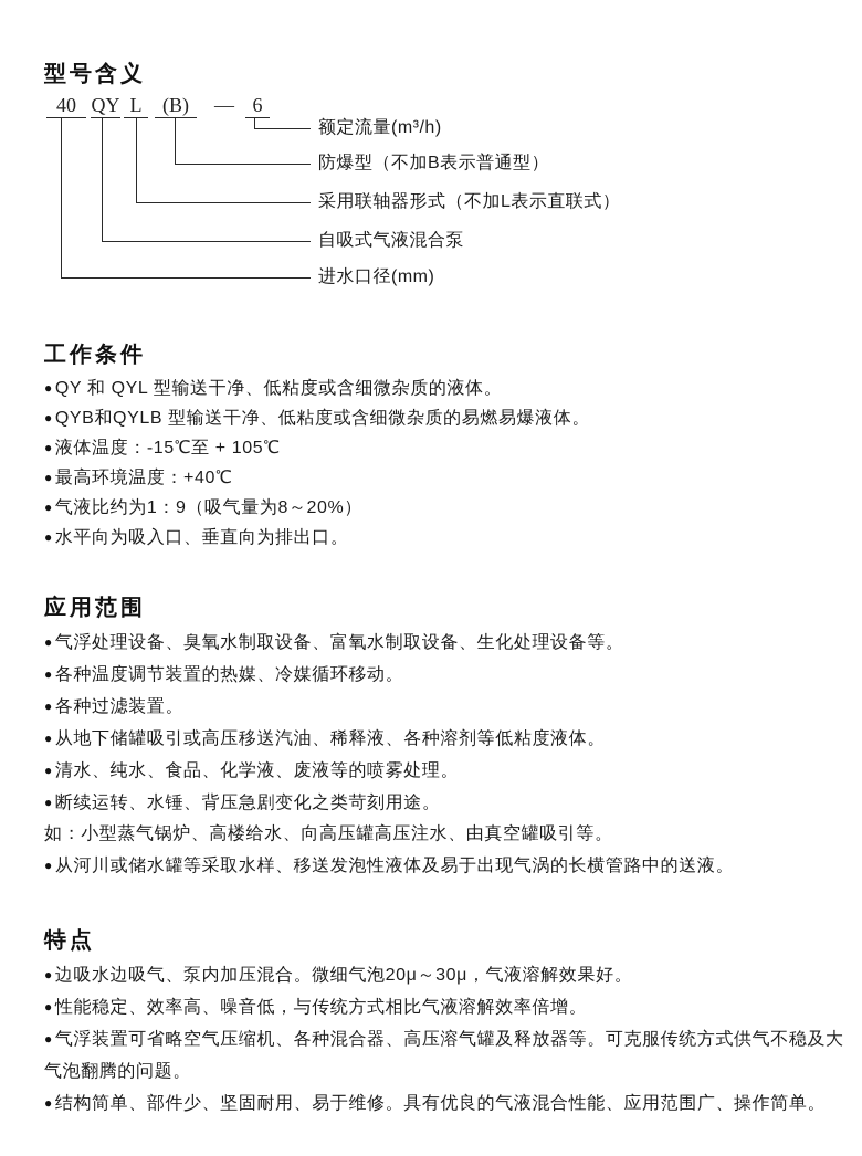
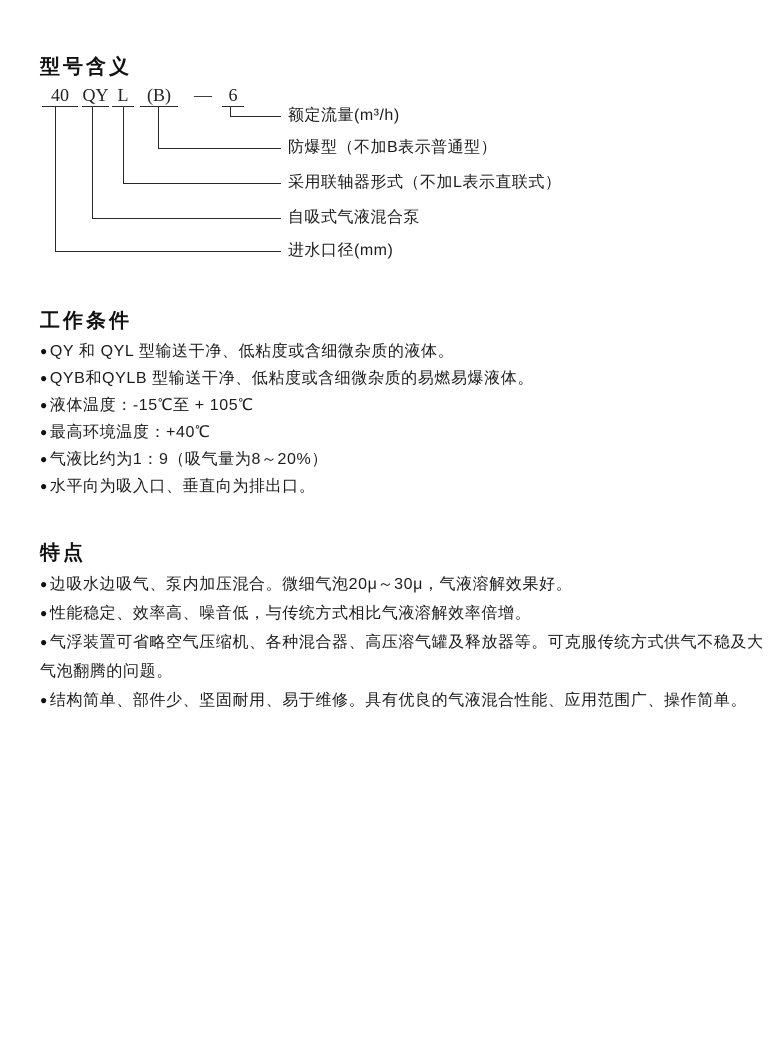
  型号含义
  40
  QY
  L
  (B)
  —
  6
  额定流量(m³/h)
  防爆型（不加B表示普通型）
  采用联轴器形式（不加L表示直联式）
  自吸式气液混合泵
  进水口径(mm)
  工作条件
  ● QY 和 QYL 型输送干净、低粘度或含细微杂质的液体。
  ● QYB和QYLB 型输送干净、低粘度或含细微杂质的易燃易爆液体。
  ● 液体温度：-15℃至 + 105℃
  ● 最高环境温度：+40℃
  ● 气液比约为1：9（吸气量为8～20%）
  ● 水平向为吸入口、垂直向为排出口。
- 应用范围
- ● 气浮处理设备、臭氧水制取设备、富氧水制取设备、生化处理设备等。
- ● 各种温度调节装置的热媒、冷媒循环移动。
- ● 各种过滤装置。
- ● 从地下储罐吸引或高压移送汽油、稀释液、各种溶剂等低粘度液体。
- ● 清水、纯水、食品、化学液、废液等的喷雾处理。
- ● 断续运转、水锤、背压急剧变化之类苛刻用途。
- 如：小型蒸气锅炉、高楼给水、向高压罐高压注水、由真空罐吸引等。
- ● 从河川或储水罐等采取水样、移送发泡性液体及易于出现气涡的长横管路中的送液。
  特点
  ● 边吸水边吸气、泵内加压混合。微细气泡20μ～30μ，气液溶解效果好。
  ● 性能稳定、效率高、噪音低，与传统方式相比气液溶解效率倍增。
  ● 气浮装置可省略空气压缩机、各种混合器、高压溶气罐及释放器等。可克服传统方式供气不稳及大气泡翻腾的问题。
  ● 结构简单、部件少、坚固耐用、易于维修。具有优良的气液混合性能、应用范围广、操作简单。
